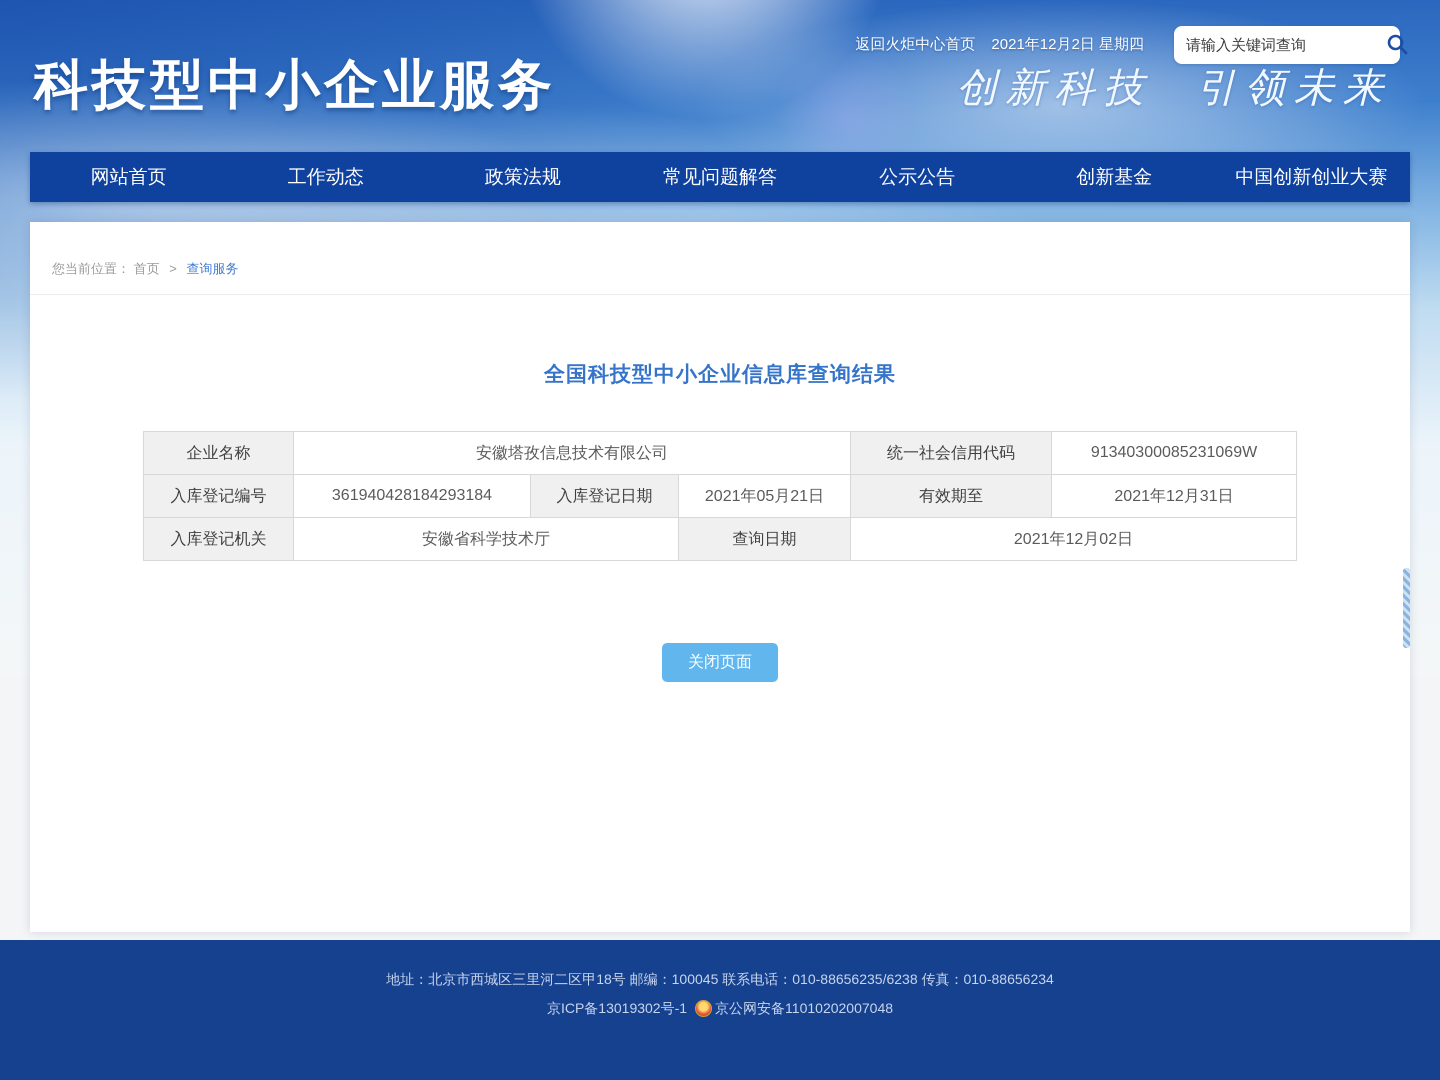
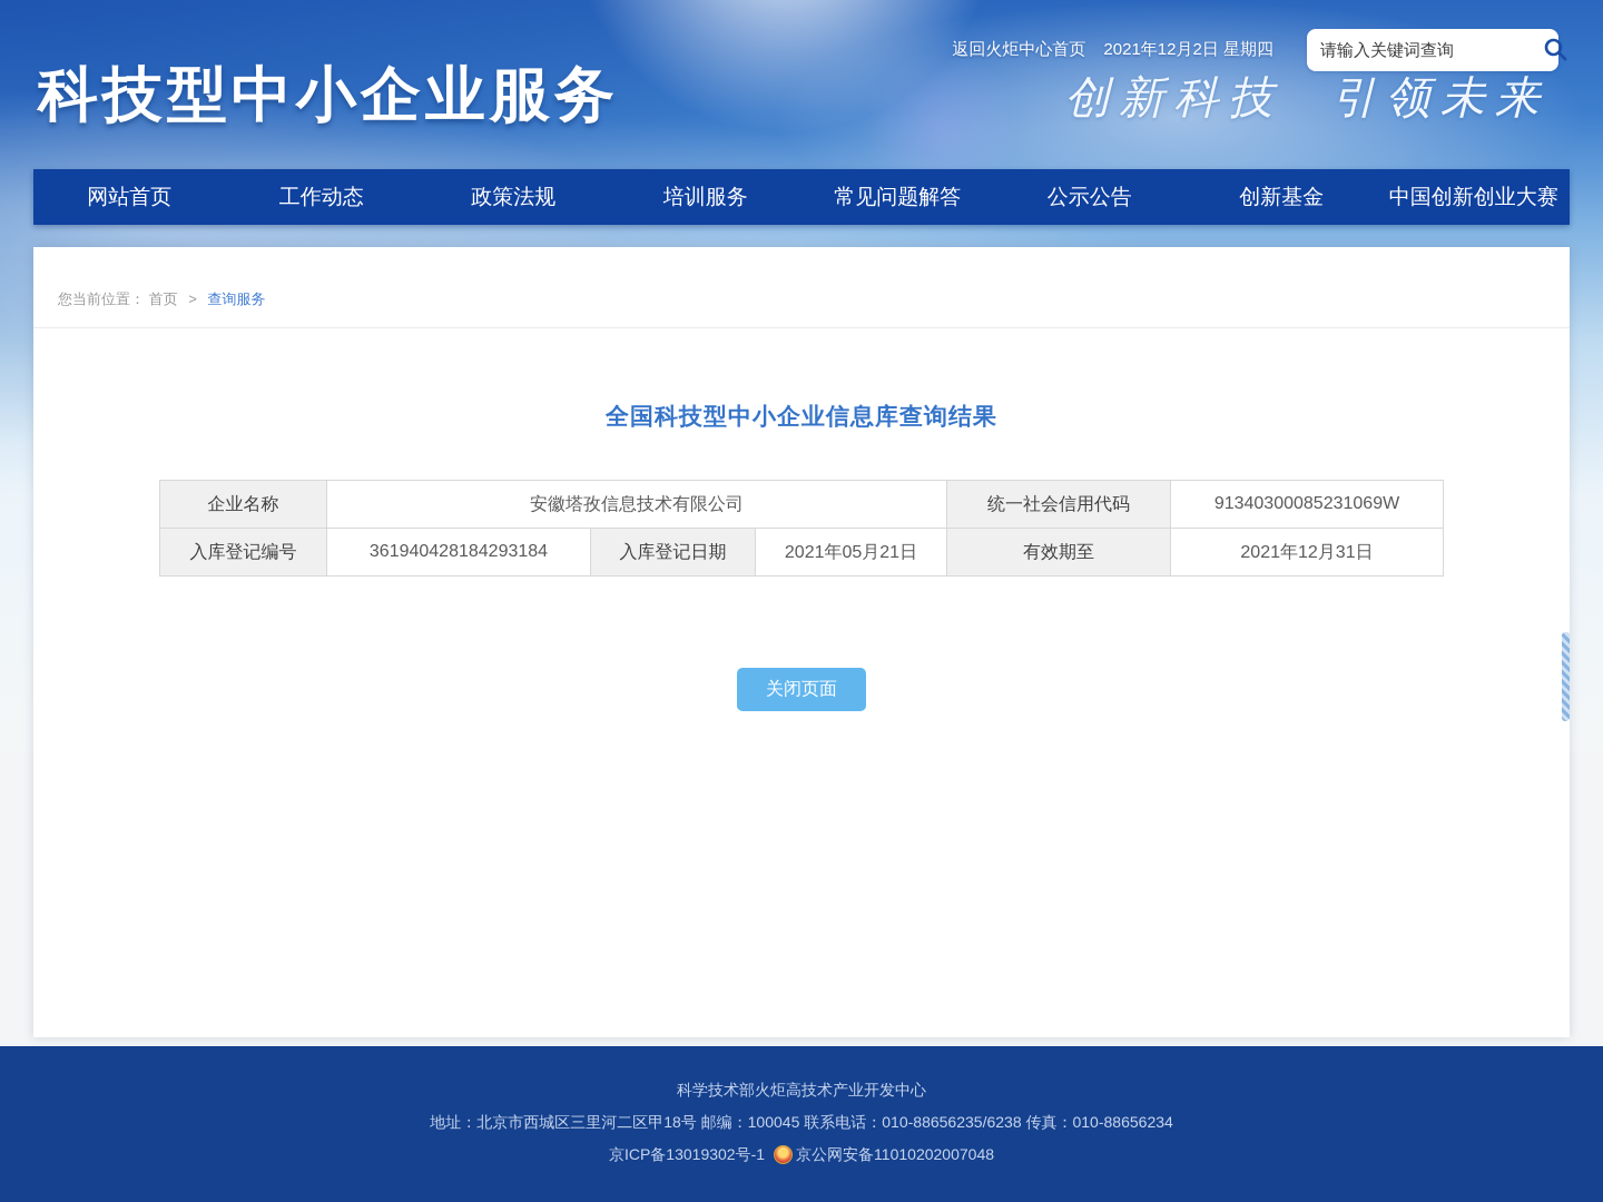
  科技型中小企业服务
  创新科技 引领未来
  返回火炬中心首页
  2021年12月2日 星期四
  请输入关键词查询
  网站首页
  工作动态
  政策法规
+ 培训服务
  常见问题解答
  公示公告
  创新基金
  中国创新创业大赛
  您当前位置： 首页 > 查询服务
  全国科技型中小企业信息库查询结果
  企业名称	安徽塔孜信息技术有限公司	统一社会信用代码	91340300085231069W
  入库登记编号	361940428184293184	入库登记日期	2021年05月21日	有效期至	2021年12月31日
- 入库登记机关	安徽省科学技术厅	查询日期	2021年12月02日
  关闭页面
+ 科学技术部火炬高技术产业开发中心
  地址：北京市西城区三里河二区甲18号 邮编：100045 联系电话：010-88656235/6238 传真：010-88656234
  京ICP备13019302号-1
  京公网安备11010202007048
